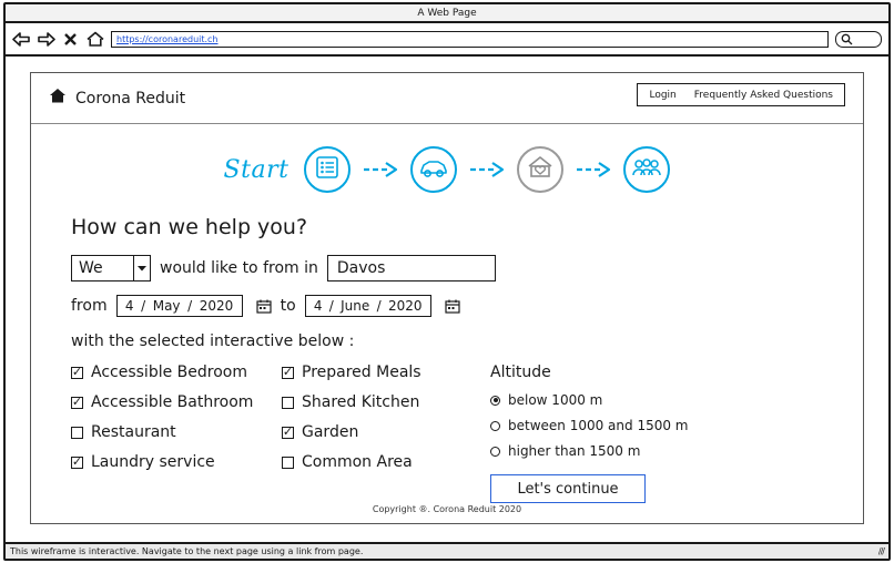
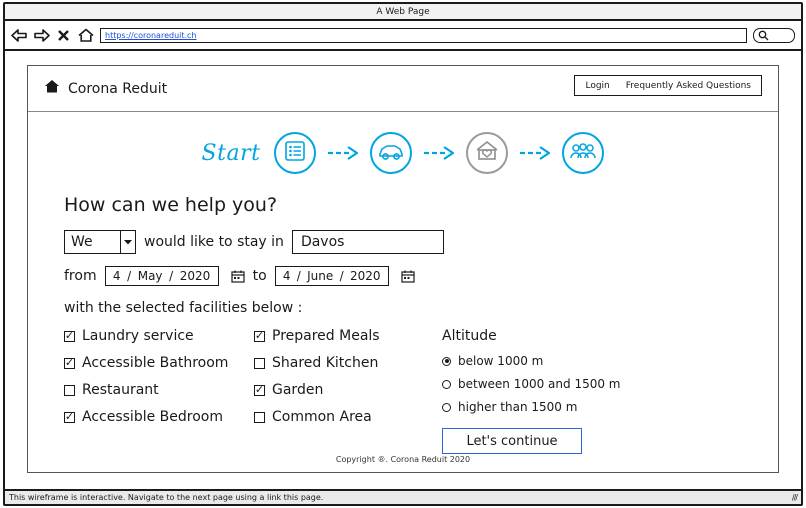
  A Web Page
  https://coronareduit.ch
  Corona Reduit
  Login
  Frequently Asked Questions
  Start
  How can we help you?
  We
- would like to from in
+ would like to stay in
  Davos
  from
  4
  /
  May
  /
  2020
  to
  4
  /
  June
  /
  2020
- with the selected interactive below :
+ with the selected facilities below :
- Accessible Bedroom
+ Laundry service
  Accessible Bathroom
  Restaurant
- Laundry service
+ Accessible Bedroom
  Prepared Meals
  Shared Kitchen
  Garden
  Common Area
  Altitude
  below 1000 m
  between 1000 and 1500 m
  higher than 1500 m
  Let's continue
  Copyright ®. Corona Reduit 2020
- This wireframe is interactive. Navigate to the next page using a link from page.
+ This wireframe is interactive. Navigate to the next page using a link this page.
  ///
